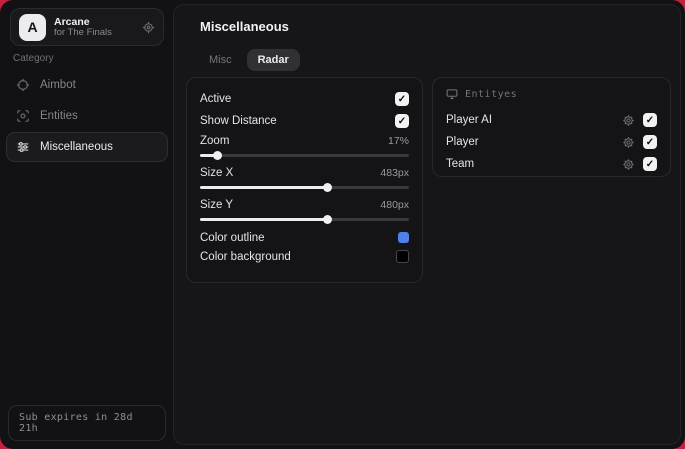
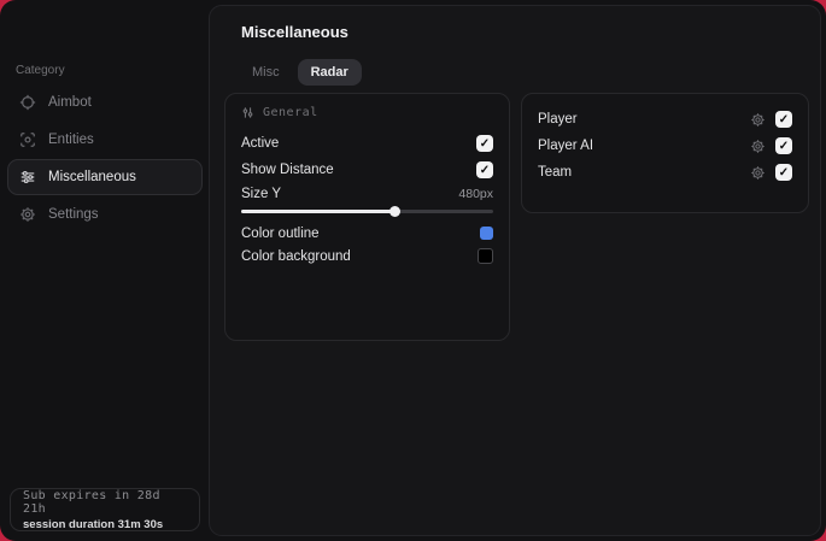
- A
- Arcane
- for The Finals
  Category
  Aimbot
  Entities
  Miscellaneous
+ Settings
  Sub expires in 28d 21h
+ session duration 31m 30s
  Miscellaneous
  Misc
  Radar
+ General
  Active
  ✓
  Show Distance
  ✓
- Zoom
- 17%
- Size X
- 483px
  Size Y
  480px
  Color outline
  Color background
- Entityes
- Player AI
+ Player
  ✓
- Player
+ Player AI
  ✓
  Team
  ✓
